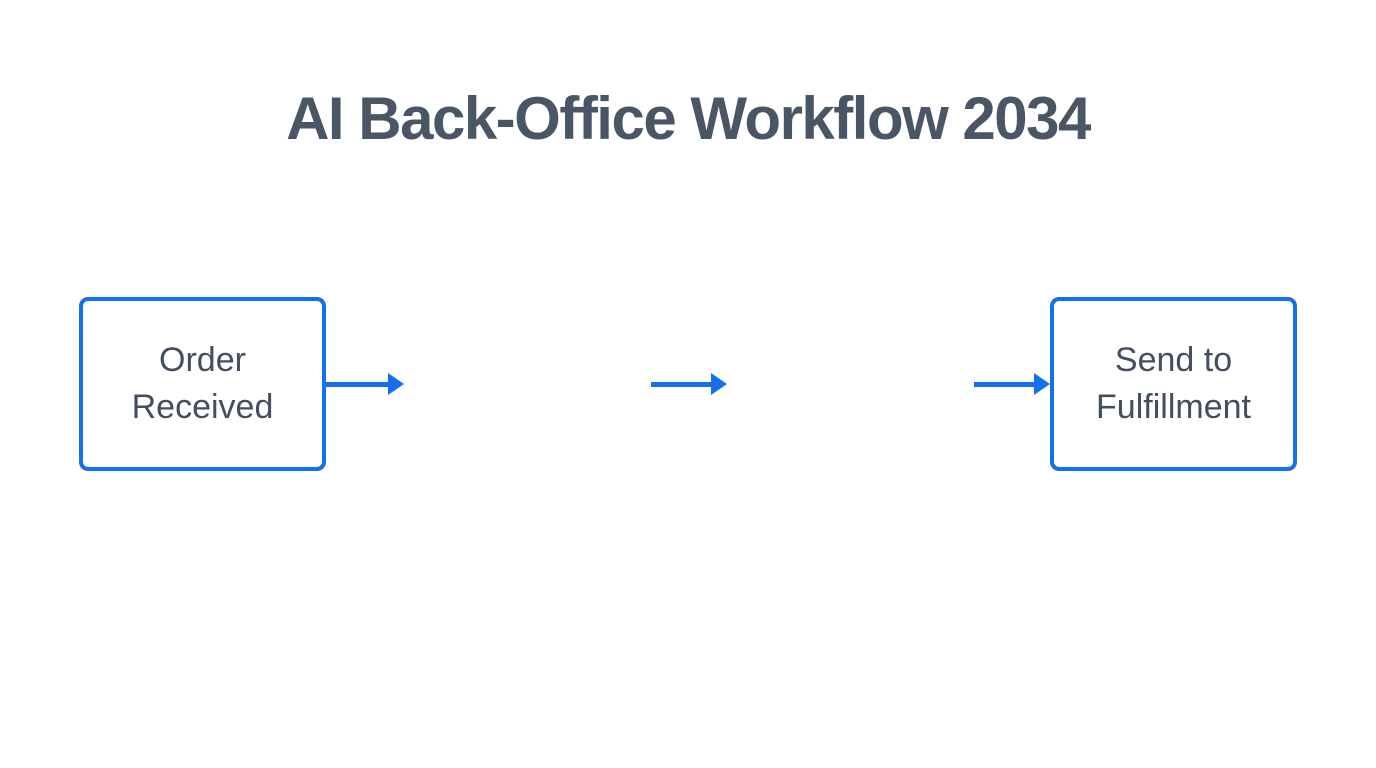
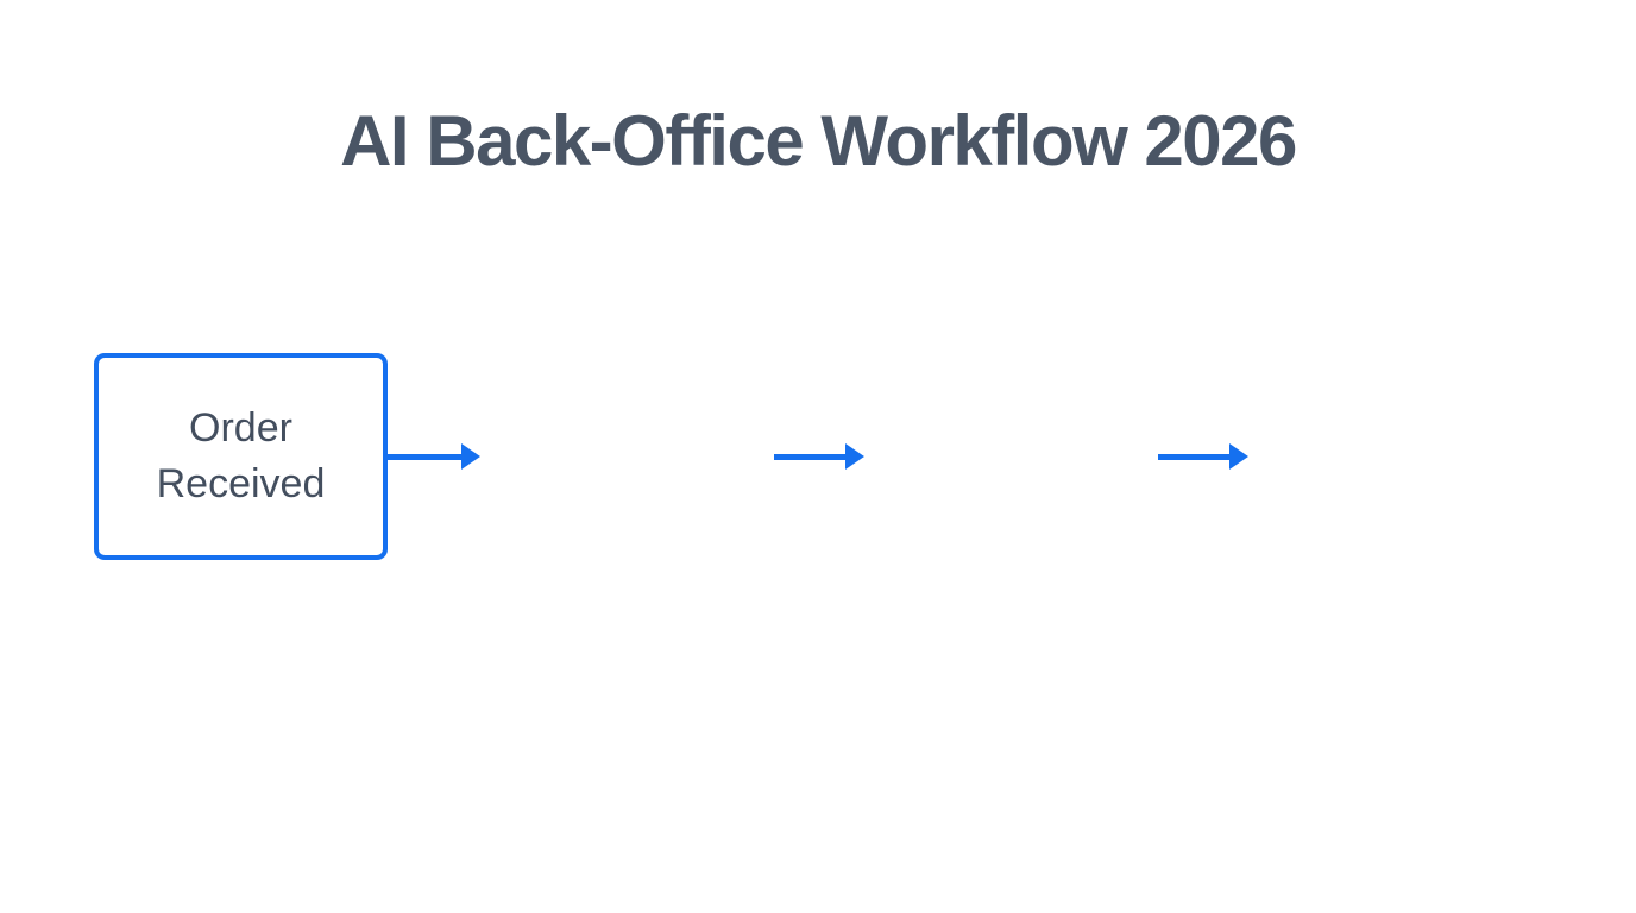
- AI Back-Office Workflow 2034
+ AI Back-Office Workflow 2026
  Order
  Received
- Send to
- Fulfillment
